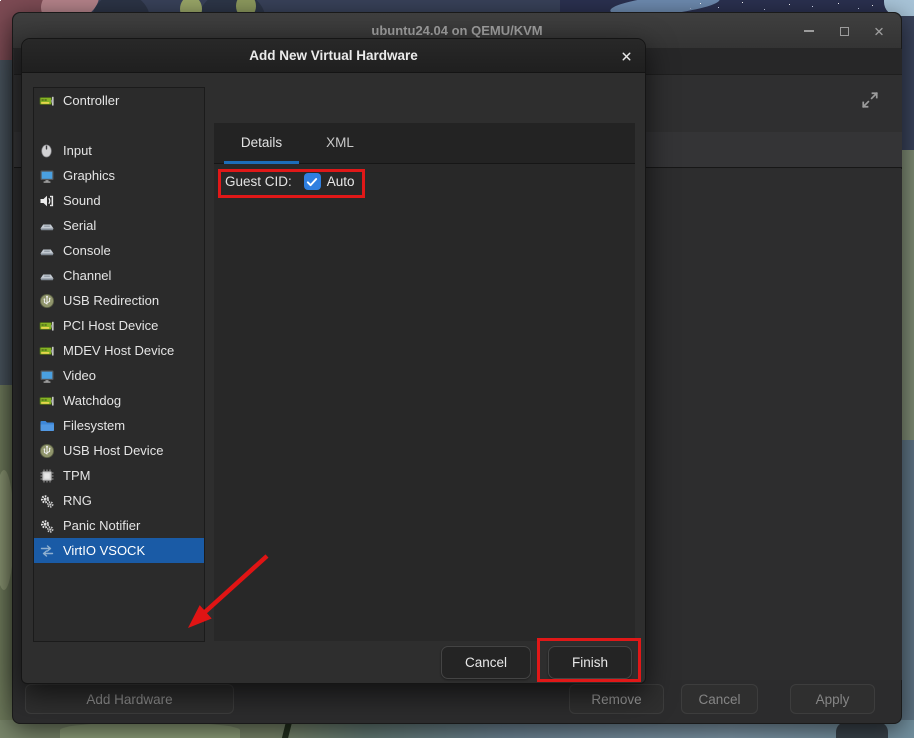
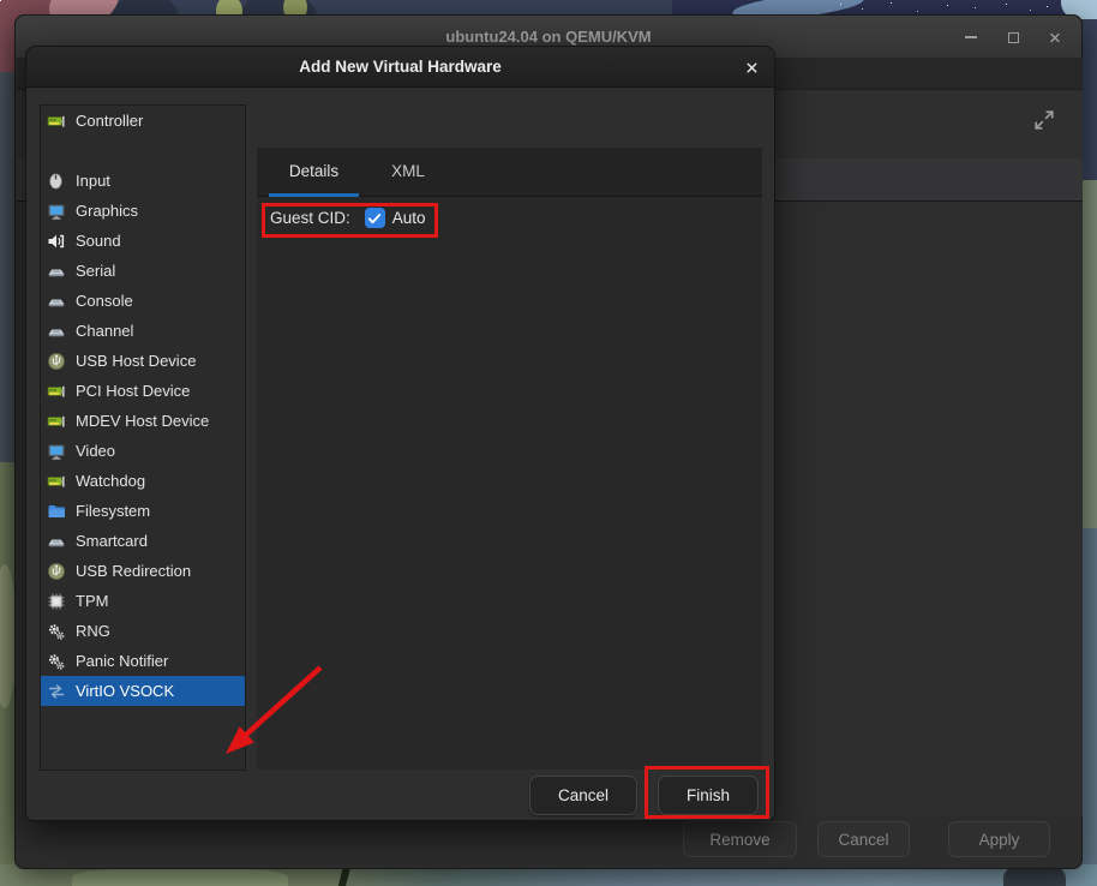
  ubuntu24.04 on QEMU/KVM
- Add Hardware
  Remove
  Cancel
  Apply
  Add New Virtual Hardware
  Controller
  Input
  Graphics
  Sound
  Serial
  Console
  Channel
- USB Redirection
+ USB Host Device
  PCI Host Device
  MDEV Host Device
  Video
  Watchdog
  Filesystem
+ Smartcard
- USB Host Device
+ USB Redirection
  TPM
  RNG
  Panic Notifier
  VirtIO VSOCK
  Details
  XML
  Guest CID:
  Auto
  Cancel
  Finish
